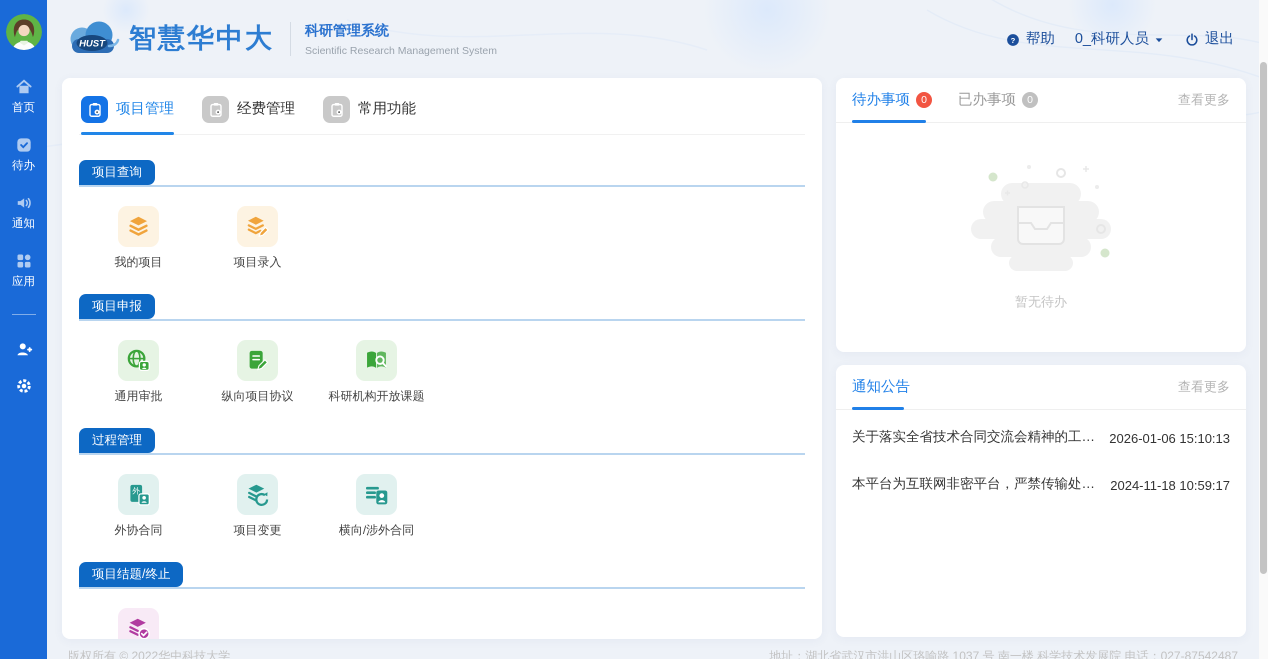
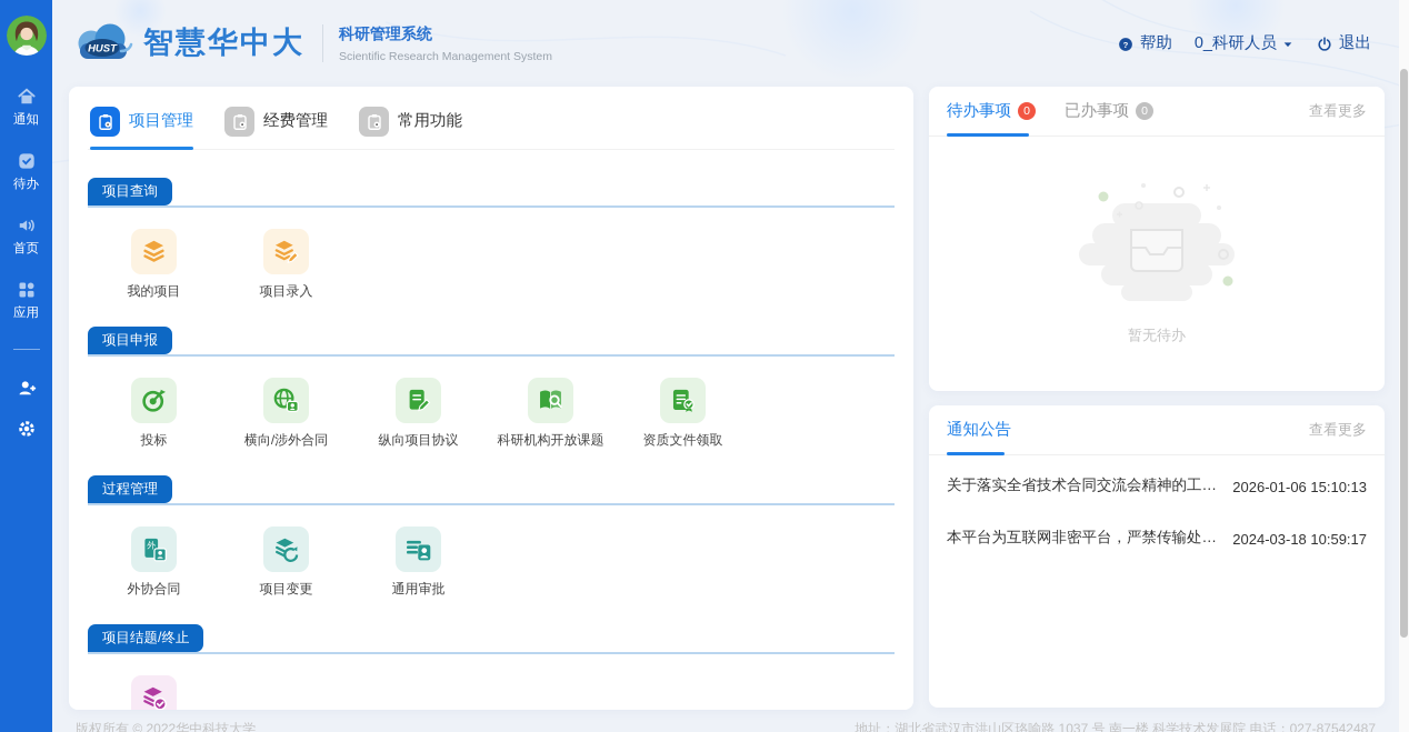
- 首页
+ 通知
  待办
- 通知
+ 首页
  应用
  HUST
  智慧华中大
  科研管理系统
  Scientific Research Management System
  ?
  帮助
  0_科研人员
  退出
  项目管理
  经费管理
  常用功能
  项目查询
  我的项目
  项目录入
  项目申报
+ 投标
- 通用审批
+ 横向/涉外合同
  纵向项目协议
  科研机构开放课题
+ 资质文件领取
  过程管理
  外
  外协合同
  项目变更
- 横向/涉外合同
+ 通用审批
  项目结题/终止
  待办事项
  0
  已办事项
  0
  查看更多
  暂无待办
  通知公告
  查看更多
  关于落实全省技术合同交流会精神的工作
  2026-01-06 15:10:13
  本平台为互联网非密平台，严禁传输处理
- 2024-11-18 10:59:17
+ 2024-03-18 10:59:17
  版权所有 © 2022华中科技大学
  地址：湖北省武汉市洪山区珞喻路 1037 号 南一楼 科学技术发展院 电话：027-87542487
